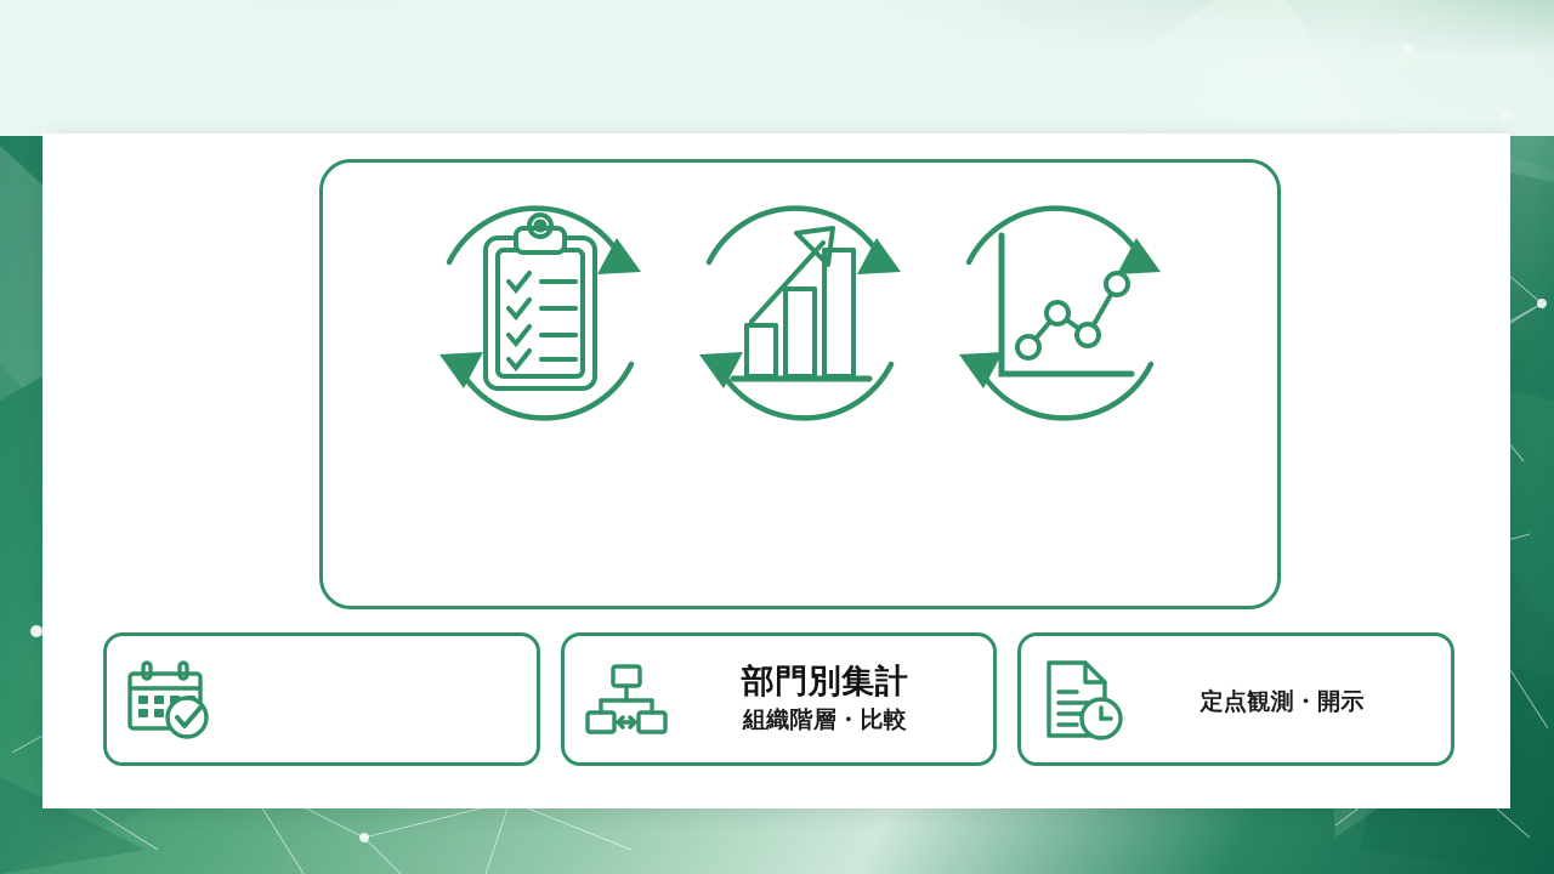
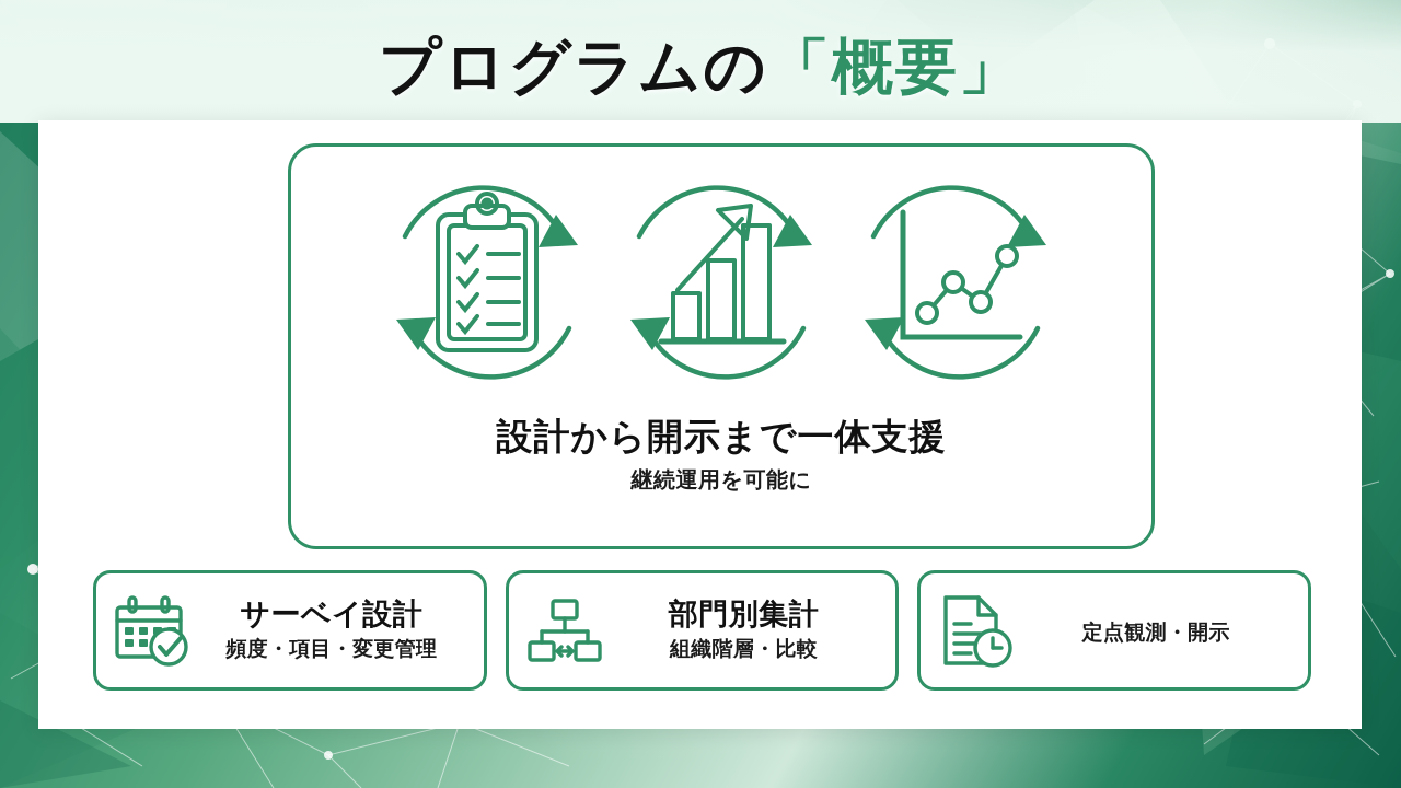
+ プログラムの「概要」
+ 設計から開示まで一体支援
+ 継続運用を可能に
+ サーベイ設計
+ 頻度・項目・変更管理
  部門別集計
  組織階層・比較
  定点観測・開示
